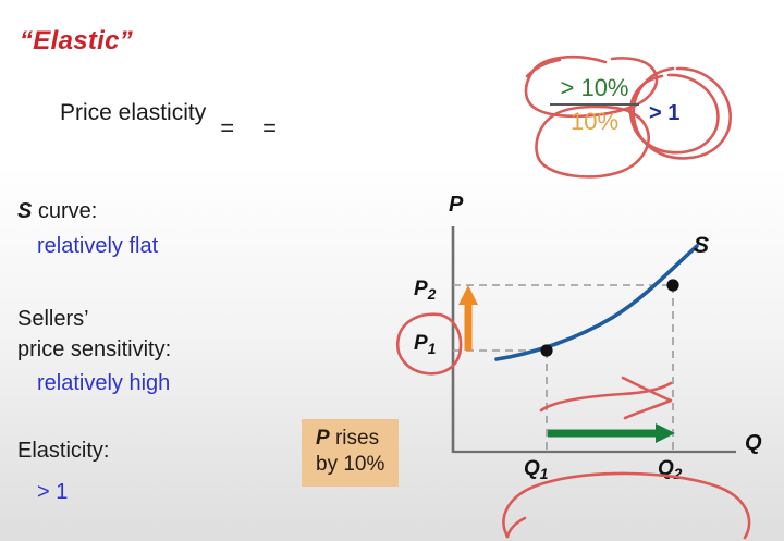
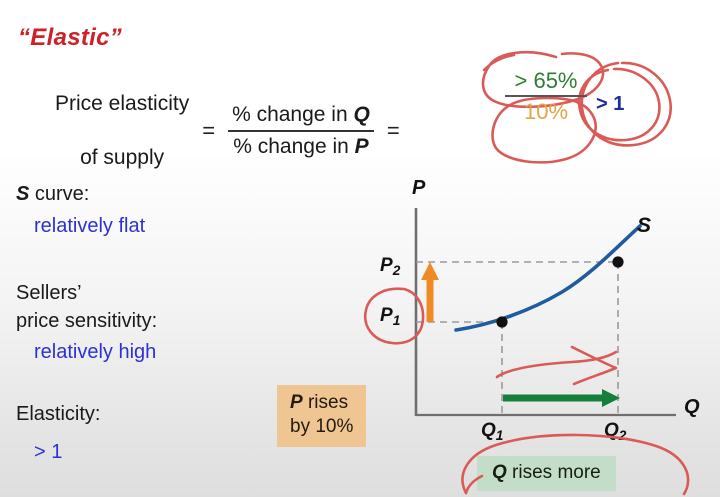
  “Elastic”
  Price elasticity
+ of supply
  =
+ % change in Q
+ % change in P
  =
- > 10%
+ > 65%
  10%
  > 1
  S curve:
  relatively flat
  Sellers’
  price sensitivity:
  relatively high
  Elasticity:
  > 1
  P rises
  by 10%
+ Q rises more
  P
  Q
  S
  P2
  P1
  Q1
  Q2
